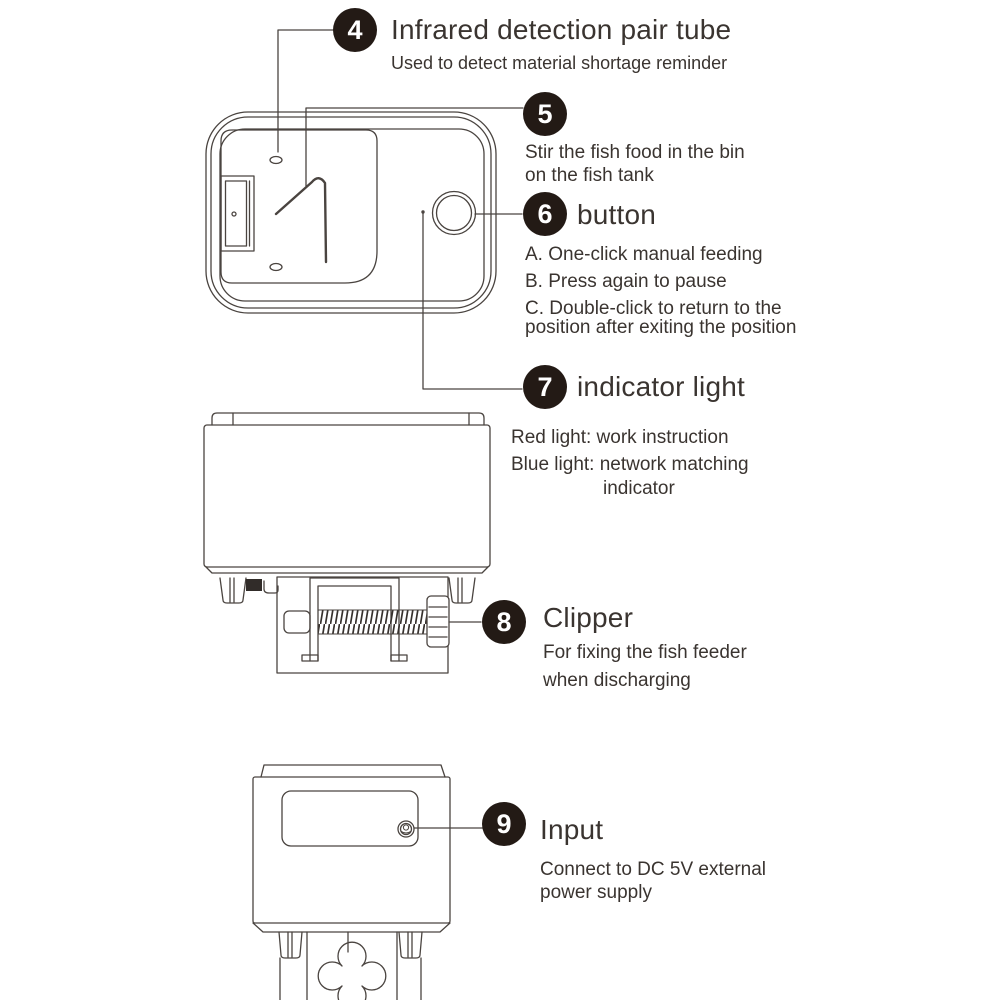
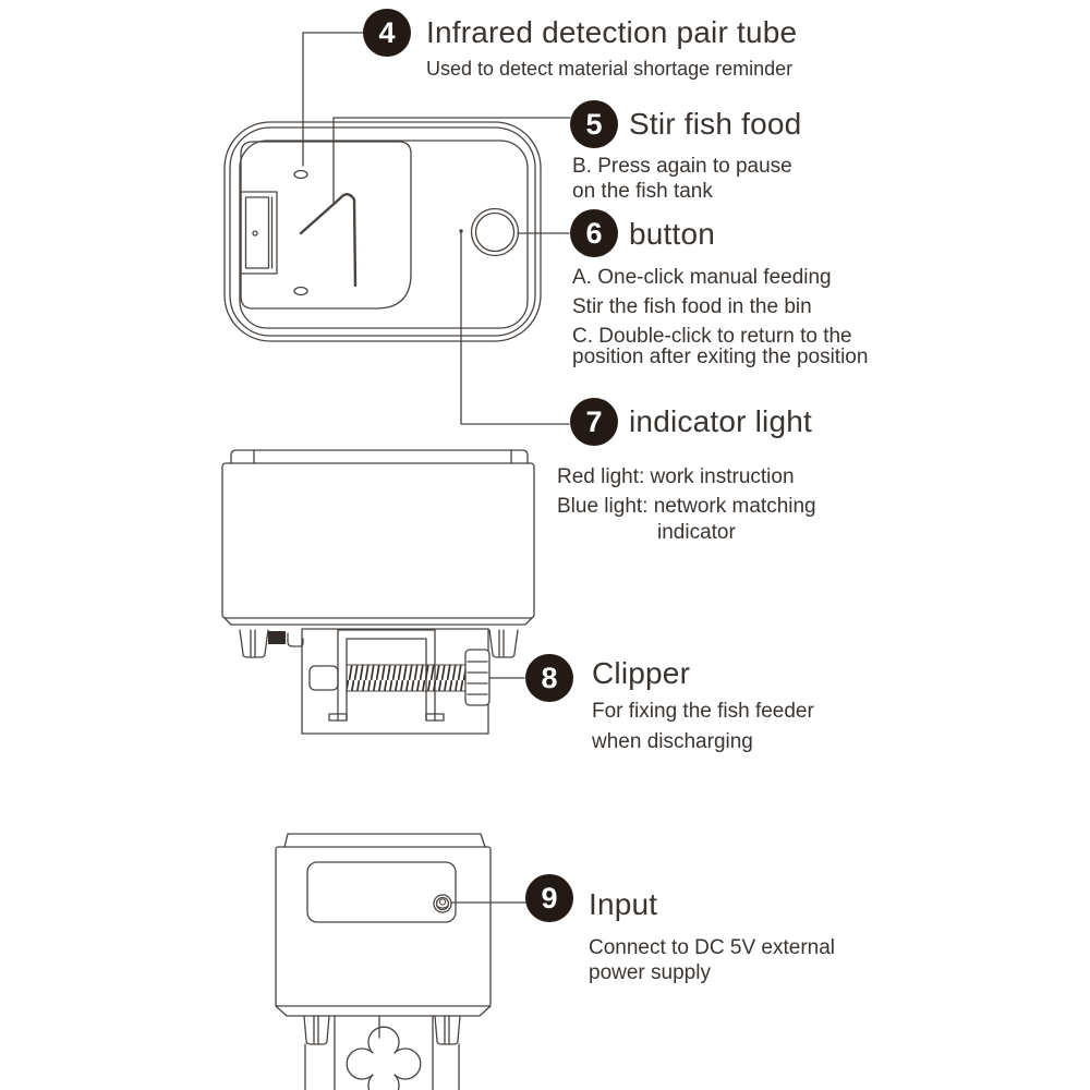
  4
  Infrared detection pair tube
  Used to detect material shortage reminder
  5
+ Stir fish food
- Stir the fish food in the bin
+ B. Press again to pause
  on the fish tank
  6
  button
  A. One-click manual feeding
- B. Press again to pause
+ Stir the fish food in the bin
  C. Double-click to return to the
  position after exiting the position
  7
  indicator light
  Red light: work instruction
  Blue light: network matching
  indicator
  8
  Clipper
  For fixing the fish feeder
  when discharging
  9
  Input
  Connect to DC 5V external
  power supply
